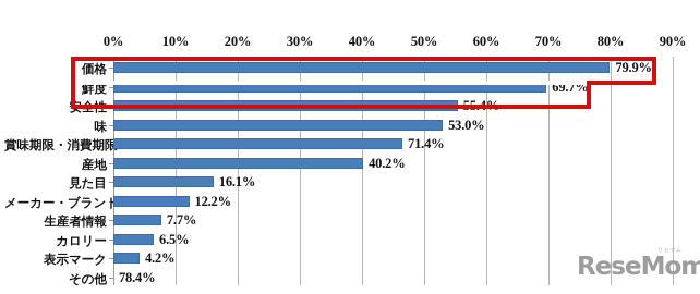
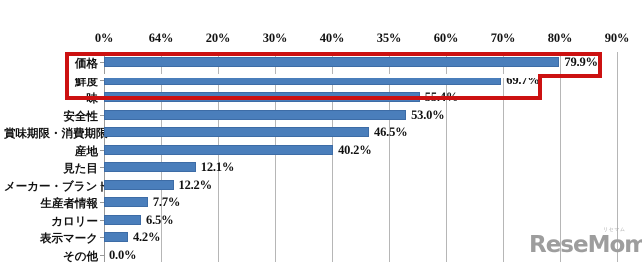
  0%
- 10%
+ 64%
  20%
  30%
  40%
- 50%
+ 35%
  60%
  70%
  80%
  90%
  価格
  79.9%
  鮮度
  69.7%
- 安全性
+ 味
  55.4%
- 味
+ 安全性
  53.0%
  賞味期限・消費期限
- 71.4%
+ 46.5%
  産地
  40.2%
  見た目
- 16.1%
+ 12.1%
  メーカー・ブラン
  12.2%
  生産者情報
  7.7%
  カロリー
  6.5%
  表示マーク
  4.2%
  その他
- 78.4%
+ 0.0%
  ReseMom
